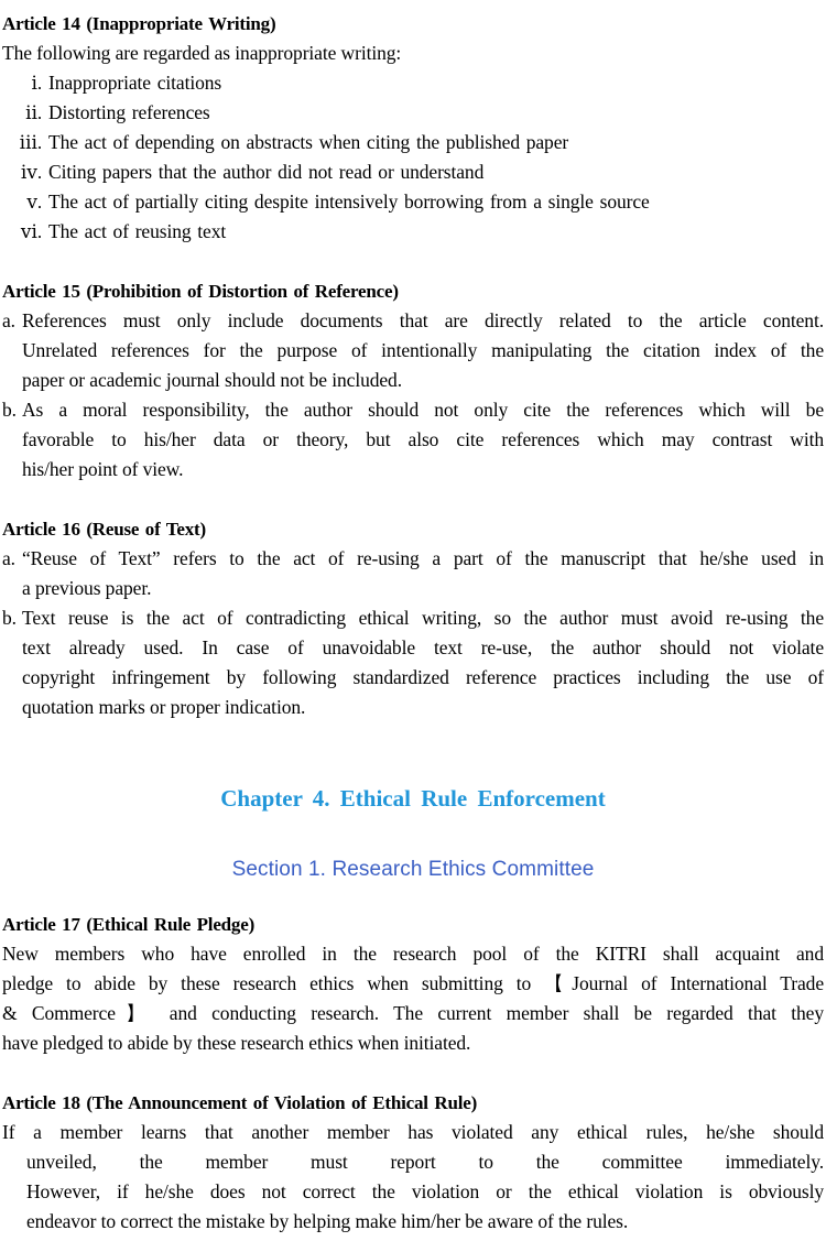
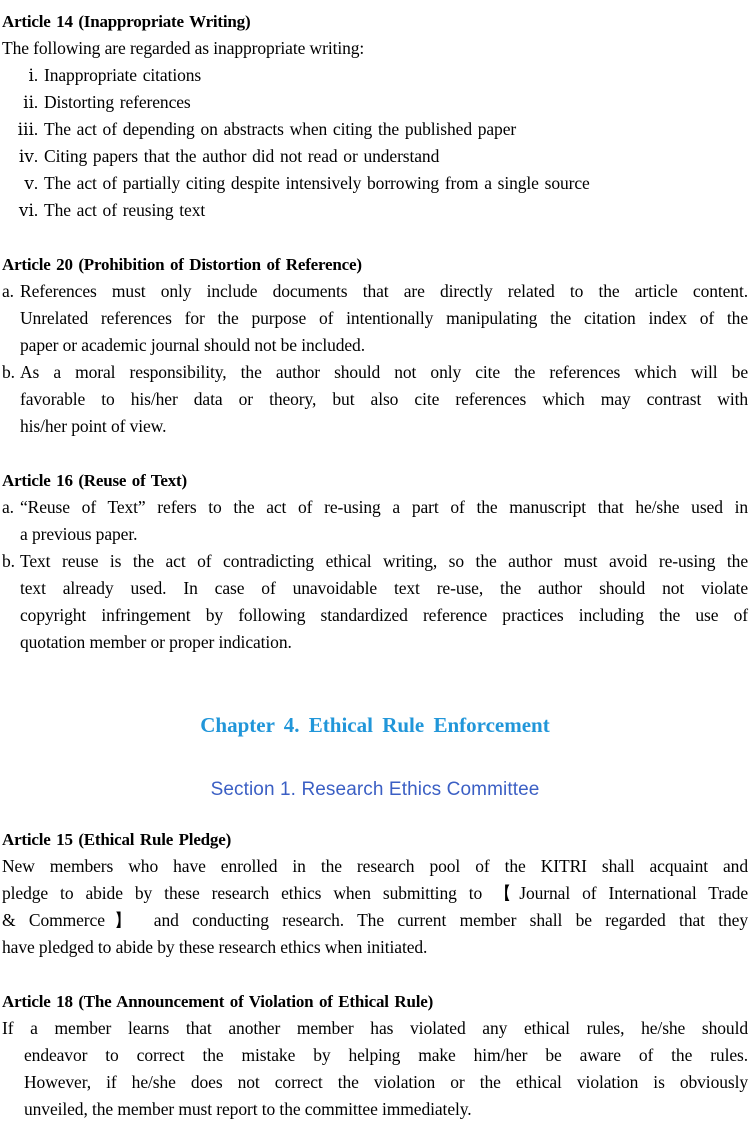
  Article 14 (Inappropriate Writing)
  The following are regarded as inappropriate writing:
  ⅰ. Inappropriate citations
  ⅱ. Distorting references
  ⅲ. The act of depending on abstracts when citing the published paper
  ⅳ. Citing papers that the author did not read or understand
  ⅴ. The act of partially citing despite intensively borrowing from a single source
  ⅵ. The act of reusing text
- Article 15 (Prohibition of Distortion of Reference)
+ Article 20 (Prohibition of Distortion of Reference)
  a. References must only include documents that are directly related to the article content.
  Unrelated references for the purpose of intentionally manipulating the citation index of the
  paper or academic journal should not be included.
  b. As a moral responsibility, the author should not only cite the references which will be
  favorable to his/her data or theory, but also cite references which may contrast with
  his/her point of view.
  Article 16 (Reuse of Text)
  a. “Reuse of Text” refers to the act of re-using a part of the manuscript that he/she used in
  a previous paper.
  b. Text reuse is the act of contradicting ethical writing, so the author must avoid re-using the
  text already used. In case of unavoidable text re-use, the author should not violate
  copyright infringement by following standardized reference practices including the use of
- quotation marks or proper indication.
+ quotation member or proper indication.
  Chapter 4. Ethical Rule Enforcement
  Section 1. Research Ethics Committee
- Article 17 (Ethical Rule Pledge)
+ Article 15 (Ethical Rule Pledge)
  New members who have enrolled in the research pool of the KITRI shall acquaint and
  pledge to abide by these research ethics when submitting to 【Journal of International Trade
  & Commerce】 and conducting research. The current member shall be regarded that they
  have pledged to abide by these research ethics when initiated.
  Article 18 (The Announcement of Violation of Ethical Rule)
  If a member learns that another member has violated any ethical rules, he/she should
- unveiled, the member must report to the committee immediately.
+ endeavor to correct the mistake by helping make him/her be aware of the rules.
  However, if he/she does not correct the violation or the ethical violation is obviously
- endeavor to correct the mistake by helping make him/her be aware of the rules.
+ unveiled, the member must report to the committee immediately.
